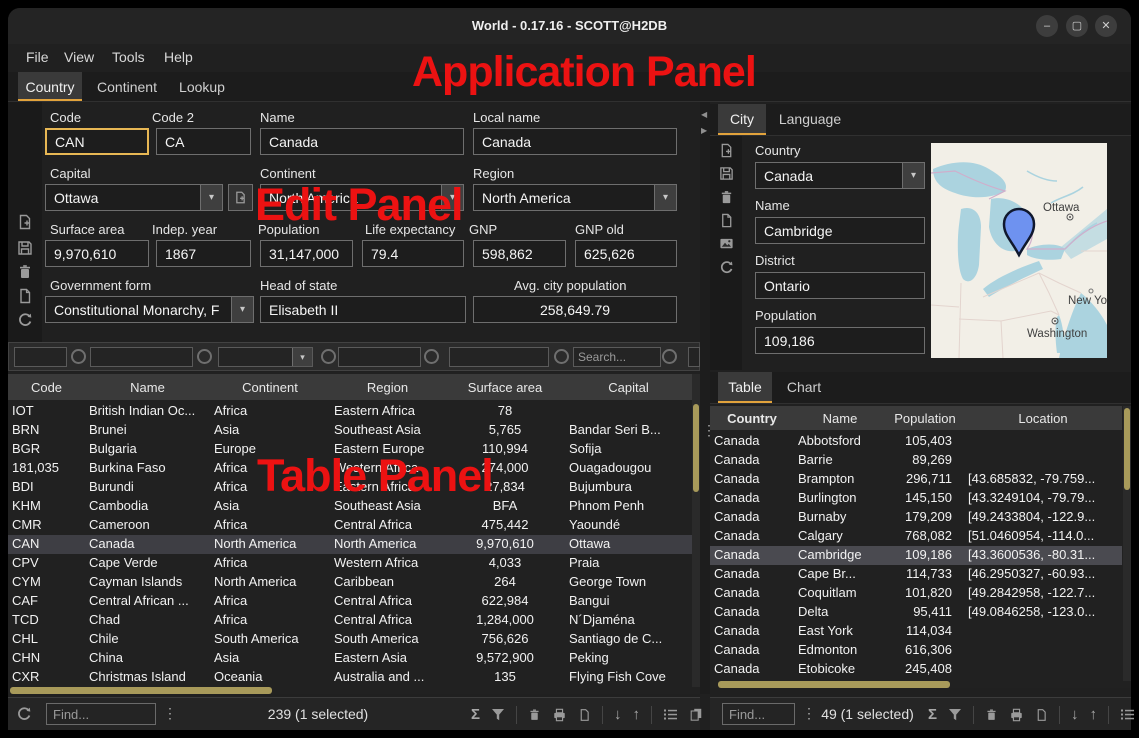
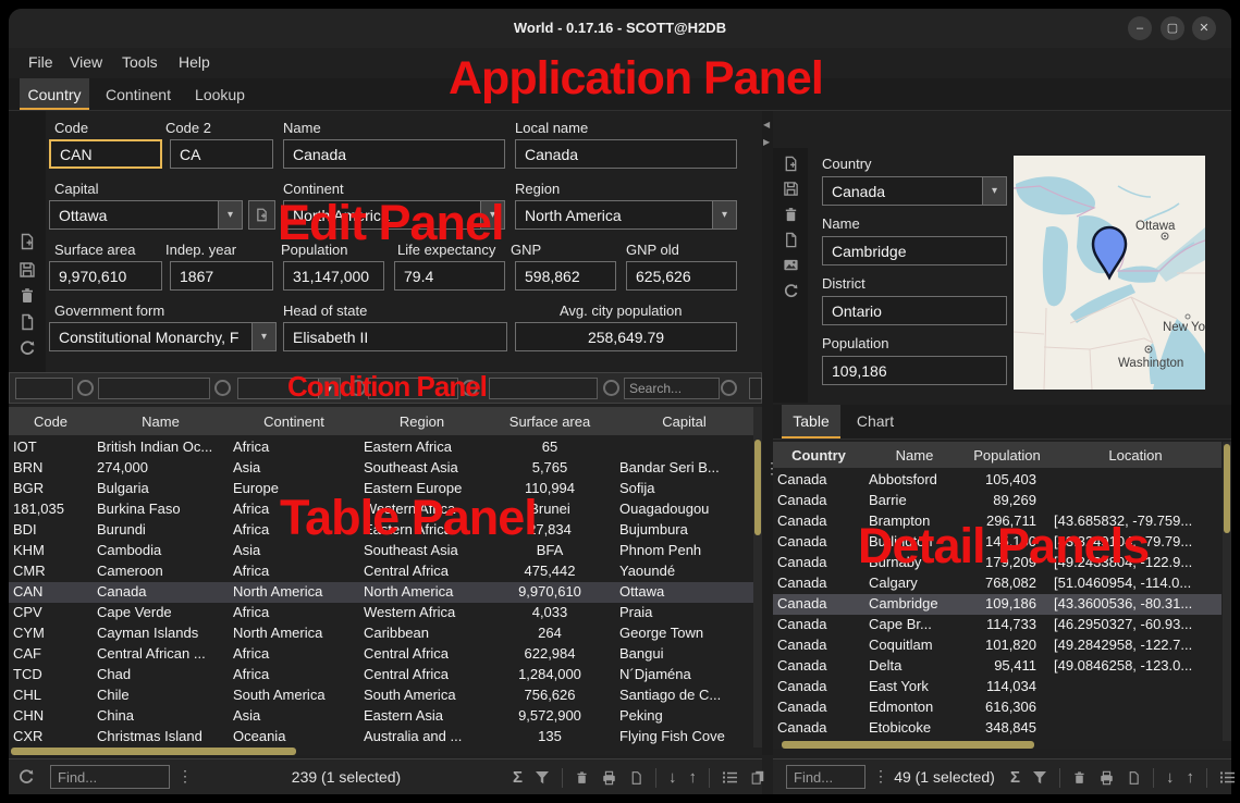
  World - 0.17.16 - SCOTT@H2DB
  –
  ▢
  ✕
  File
  View
  Tools
  Help
  Country
  Continent
  Lookup
  Code
  Code 2
  Name
  Local name
  CAN
  CA
  Canada
  Canada
  Capital
  Continent
  Region
  Ottawa
  ▾
  North America
  ▾
  North America
  ▾
  Surface area
  Indep. year
  Population
  Life expectancy
  GNP
  GNP old
  9,970,610
  1867
  31,147,000
  79.4
  598,862
  625,626
  Government form
  Head of state
  Avg. city population
  Constitutional Monarchy, F
  ▾
  Elisabeth II
  258,649.79
  ▾
  Search...
  Code
  Name
  Continent
  Region
  Surface area
  Capital
  IOT
  British Indian Oc...
  Africa
  Eastern Africa
- 78
+ 65
  BRN
- Brunei
+ 274,000
  Asia
  Southeast Asia
  5,765
  Bandar Seri B...
  BGR
  Bulgaria
  Europe
  Eastern Europe
  110,994
  Sofija
  181,035
  Burkina Faso
  Africa
  Western Africa
- 274,000
+ Brunei
  Ouagadougou
  BDI
  Burundi
  Africa
  Eastern Africa
  27,834
  Bujumbura
  KHM
  Cambodia
  Asia
  Southeast Asia
  BFA
  Phnom Penh
  CMR
  Cameroon
  Africa
  Central Africa
  475,442
  Yaoundé
  CAN
  Canada
  North America
  North America
  9,970,610
  Ottawa
  CPV
  Cape Verde
  Africa
  Western Africa
  4,033
  Praia
  CYM
  Cayman Islands
  North America
  Caribbean
  264
  George Town
  CAF
  Central African ...
  Africa
  Central Africa
  622,984
  Bangui
  TCD
  Chad
  Africa
  Central Africa
  1,284,000
  N´Djaména
  CHL
  Chile
  South America
  South America
  756,626
  Santiago de C...
  CHN
  China
  Asia
  Eastern Asia
  9,572,900
  Peking
  CXR
  Christmas Island
  Oceania
  Australia and ...
  135
  Flying Fish Cove
  Find...
  ⋮
  239 (1 selected)
  Σ
  ↓
  ↑
  ◀
  ▶
  ⋮
- City
- Language
  Country
  Canada
  ▾
  Name
  Cambridge
  District
  Ontario
  Population
  109,186
  Ottawa
  New Yo
  Washington
  Table
  Chart
  Country
  Name
  Population
  Location
  Canada
  Abbotsford
  105,403
  Canada
  Barrie
  89,269
  Canada
  Brampton
  296,711
  [43.685832, -79.759...
  Canada
  Burlington
  145,150
  [43.3249104, -79.79...
  Canada
  Burnaby
  179,209
  [49.2433804, -122.9...
  Canada
  Calgary
  768,082
  [51.0460954, -114.0...
  Canada
  Cambridge
  109,186
  [43.3600536, -80.31...
  Canada
  Cape Br...
  114,733
  [46.2950327, -60.93...
  Canada
  Coquitlam
  101,820
  [49.2842958, -122.7...
  Canada
  Delta
  95,411
  [49.0846258, -123.0...
  Canada
  East York
  114,034
  Canada
  Edmonton
  616,306
  Canada
  Etobicoke
- 245,408
+ 348,845
  Find...
  ⋮
  49 (1 selected)
  Σ
  ↓
  ↑
  Application Panel
  Edit Panel
+ Condition Panel
  Table Panel
+ Detail Panels
